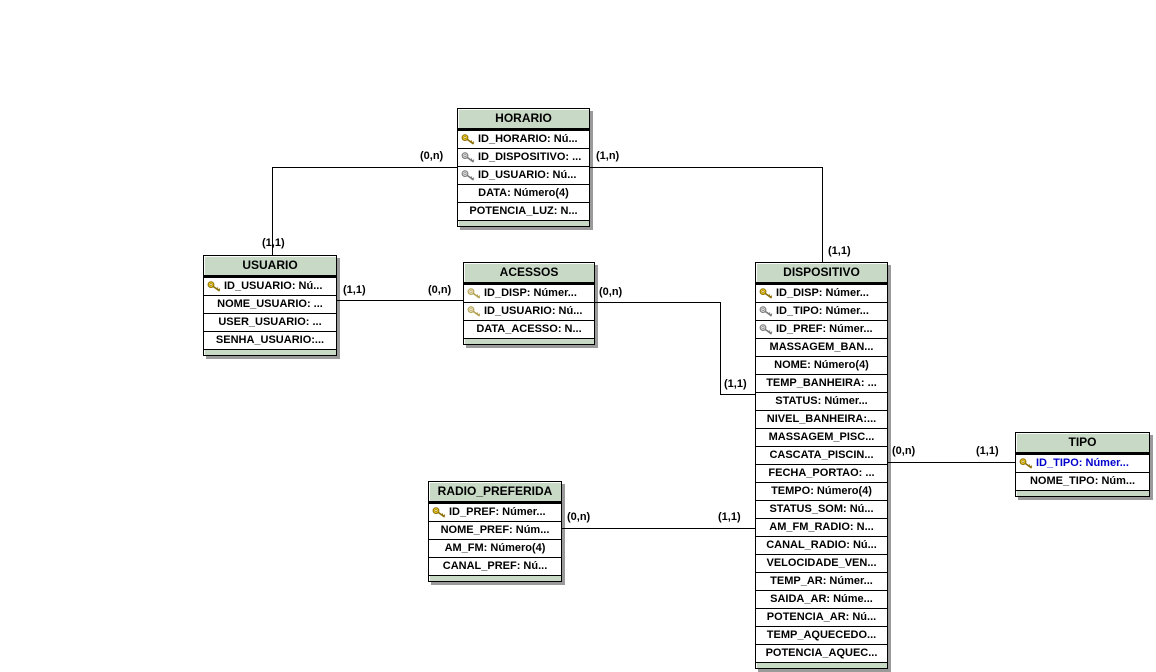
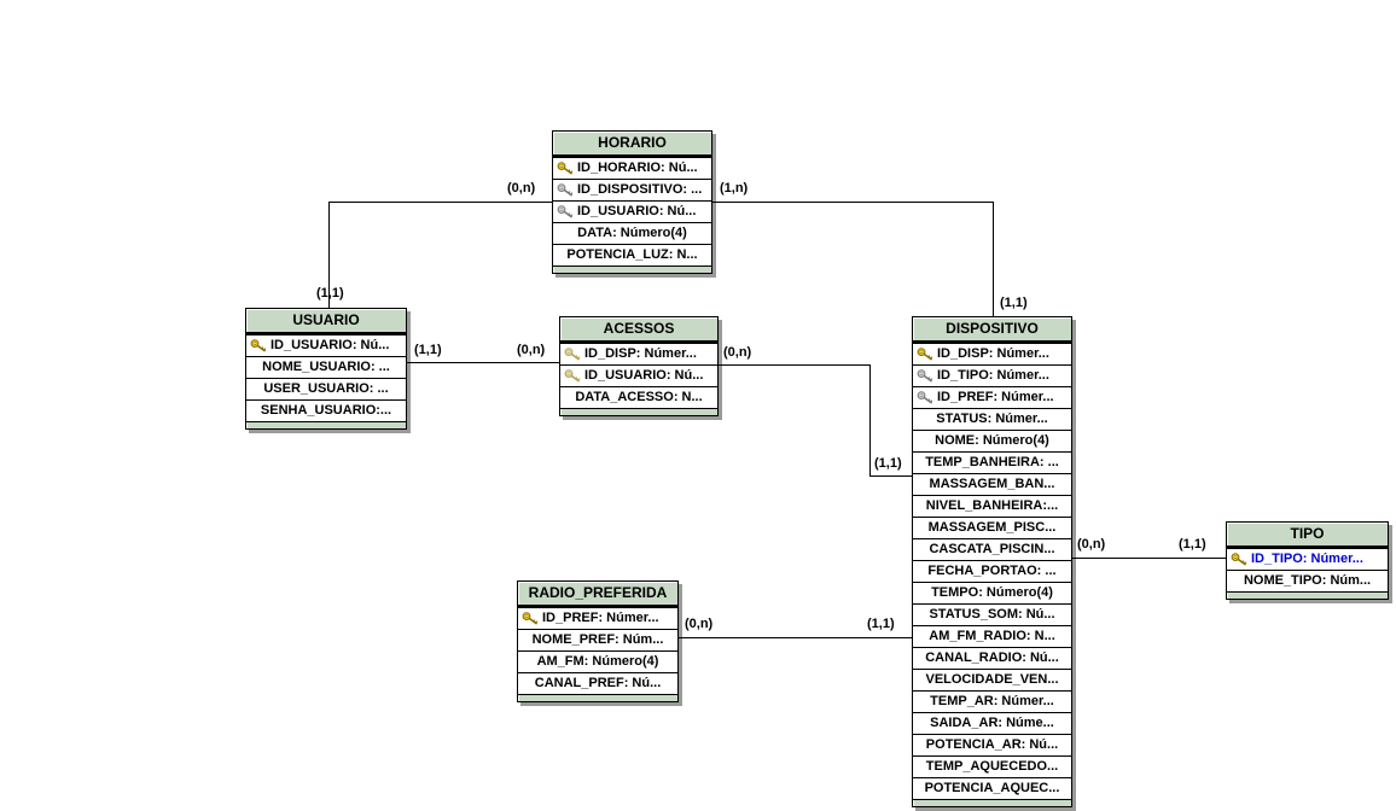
  HORARIO
  ID_HORARIO: Nú...
  ID_DISPOSITIVO: ...
  ID_USUARIO: Nú...
  DATA: Número(4)
  POTENCIA_LUZ: N...
  USUARIO
  ID_USUARIO: Nú...
  NOME_USUARIO: ...
  USER_USUARIO: ...
  SENHA_USUARIO:...
  ACESSOS
  ID_DISP: Númer...
  ID_USUARIO: Nú...
  DATA_ACESSO: N...
  DISPOSITIVO
  ID_DISP: Númer...
  ID_TIPO: Númer...
  ID_PREF: Númer...
- MASSAGEM_BAN...
+ STATUS: Númer...
  NOME: Número(4)
  TEMP_BANHEIRA: ...
- STATUS: Númer...
+ MASSAGEM_BAN...
  NIVEL_BANHEIRA:...
  MASSAGEM_PISC...
  CASCATA_PISCIN...
  FECHA_PORTAO: ...
  TEMPO: Número(4)
  STATUS_SOM: Nú...
  AM_FM_RADIO: N...
  CANAL_RADIO: Nú...
  VELOCIDADE_VEN...
  TEMP_AR: Númer...
  SAIDA_AR: Núme...
  POTENCIA_AR: Nú...
  TEMP_AQUECEDO...
  POTENCIA_AQUEC...
  TIPO
  ID_TIPO: Númer...
  NOME_TIPO: Núm...
  RADIO_PREFERIDA
  ID_PREF: Númer...
  NOME_PREF: Núm...
  AM_FM: Número(4)
  CANAL_PREF: Nú...
  (0,n)
  (1,1)
  (1,n)
  (1,1)
  (1,1)
  (0,n)
  (0,n)
  (1,1)
  (0,n)
  (1,1)
  (0,n)
  (1,1)
